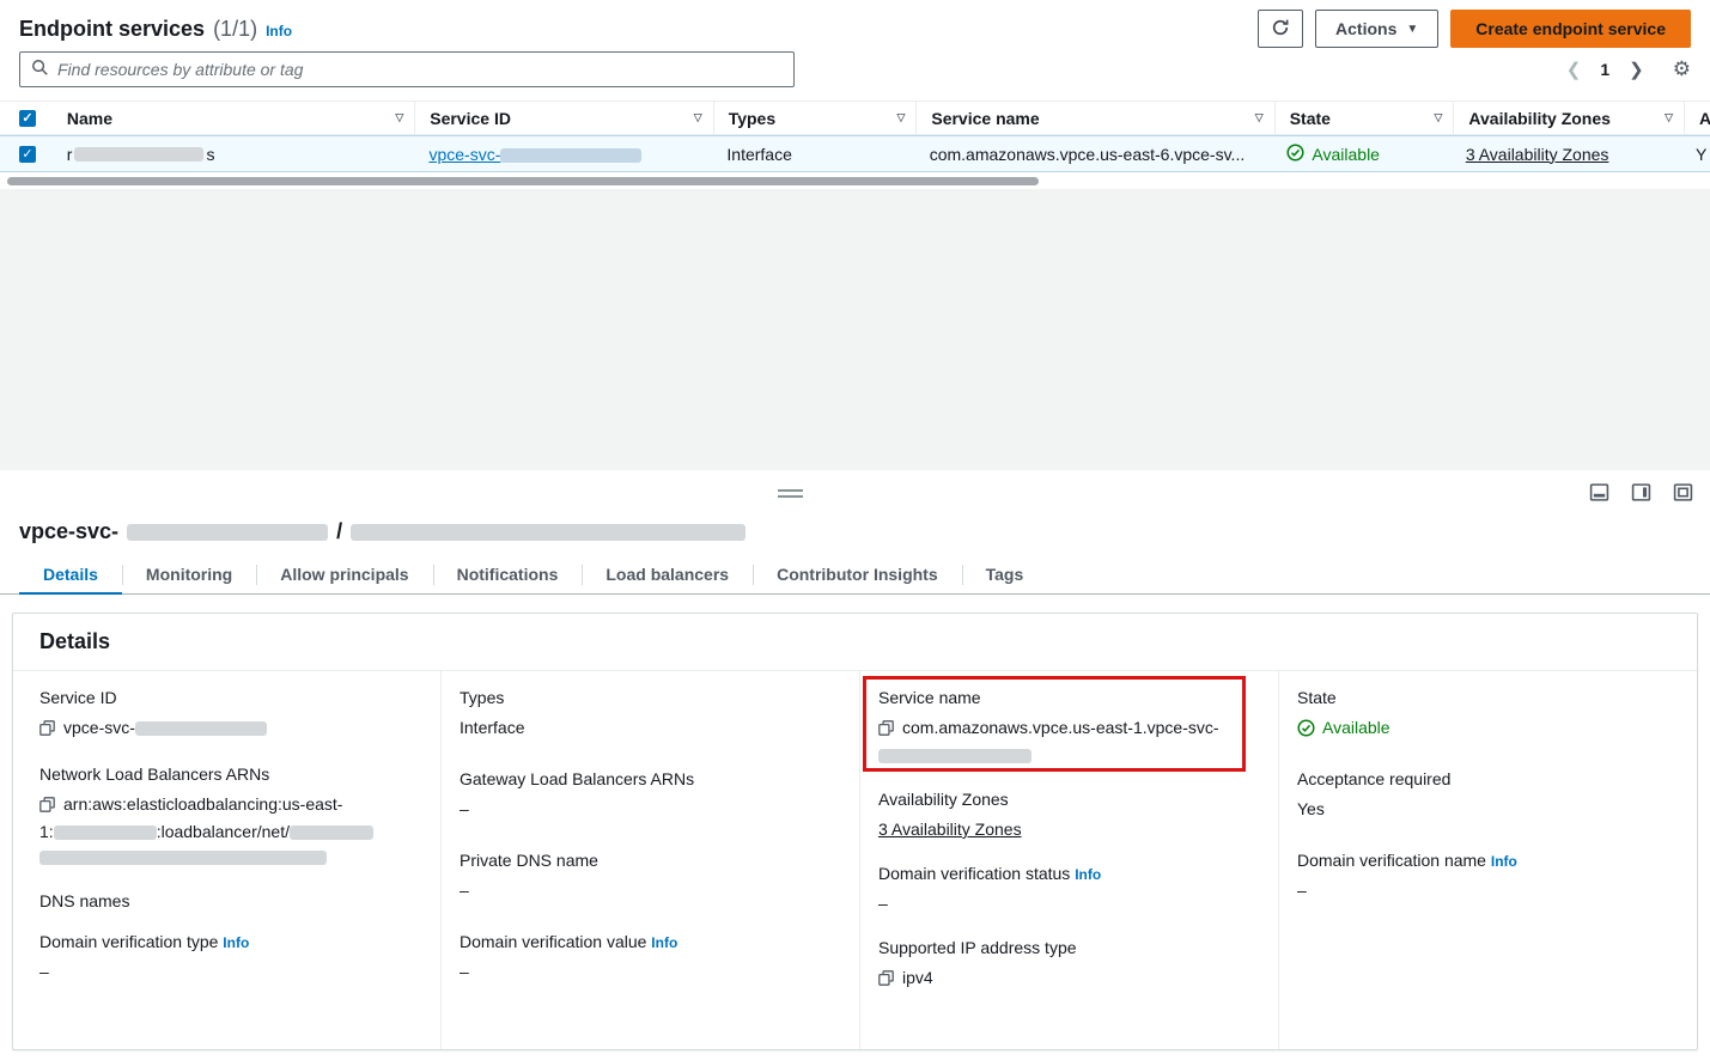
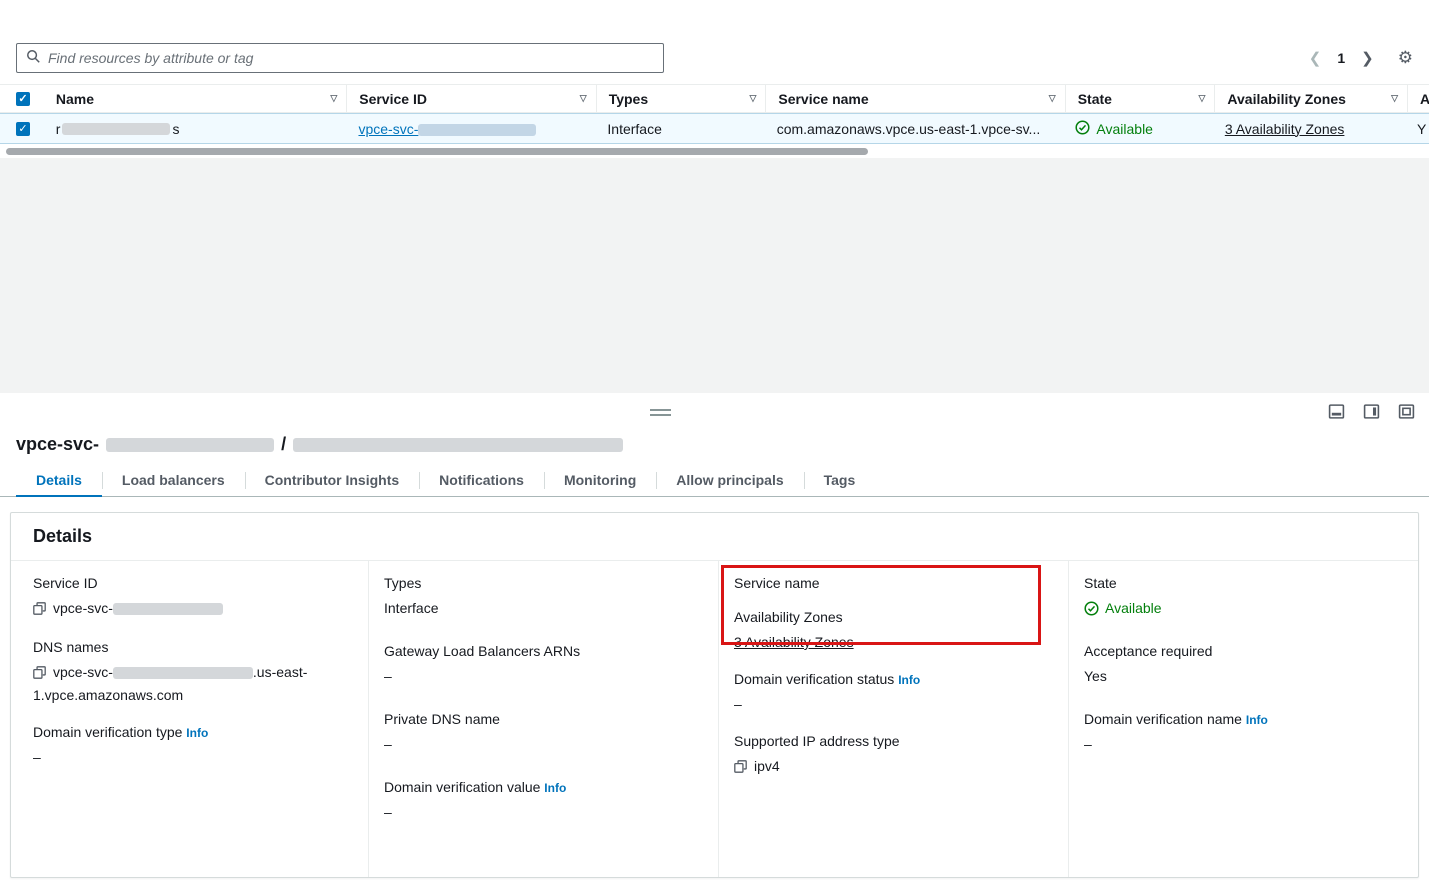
- Endpoint services
- (1/1)
- Info
- Actions
- ▼
- Create endpoint service
  Find resources by attribute or tag
  ❮
  1
  ❯
  ⚙
  ✓
  Name
  ▽
  Service ID
  ▽
  Types
  ▽
  Service name
  ▽
  State
  ▽
  Availability Zones
  ▽
  A
  ✓
  r
  s
  vpce-svc-
  Interface
- com.amazonaws.vpce.us-east-6.vpce-sv...
+ com.amazonaws.vpce.us-east-1.vpce-sv...
  Available
  3 Availability Zones
  Y
  vpce-svc-
  /
  Details
- Monitoring
+ Load balancers
- Allow principals
+ Contributor Insights
  Notifications
- Load balancers
+ Monitoring
- Contributor Insights
+ Allow principals
  Tags
  Details
  Service ID
  vpce-svc-
- Network Load Balancers ARNs
- arn:aws:elasticloadbalancing:us-east-
- 1: :loadbalancer/net/
  DNS names
+ vpce-svc- .us-east-
+ 1.vpce.amazonaws.com
  Domain verification type Info
  –
  Types
  Interface
  Gateway Load Balancers ARNs
  –
  Private DNS name
  –
  Domain verification value Info
  –
  Service name
- com.amazonaws.vpce.us-east-1.vpce-svc-
  Availability Zones
  3 Availability Zones
  Domain verification status Info
  –
  Supported IP address type
  ipv4
  State
  Available
  Acceptance required
  Yes
  Domain verification name Info
  –
